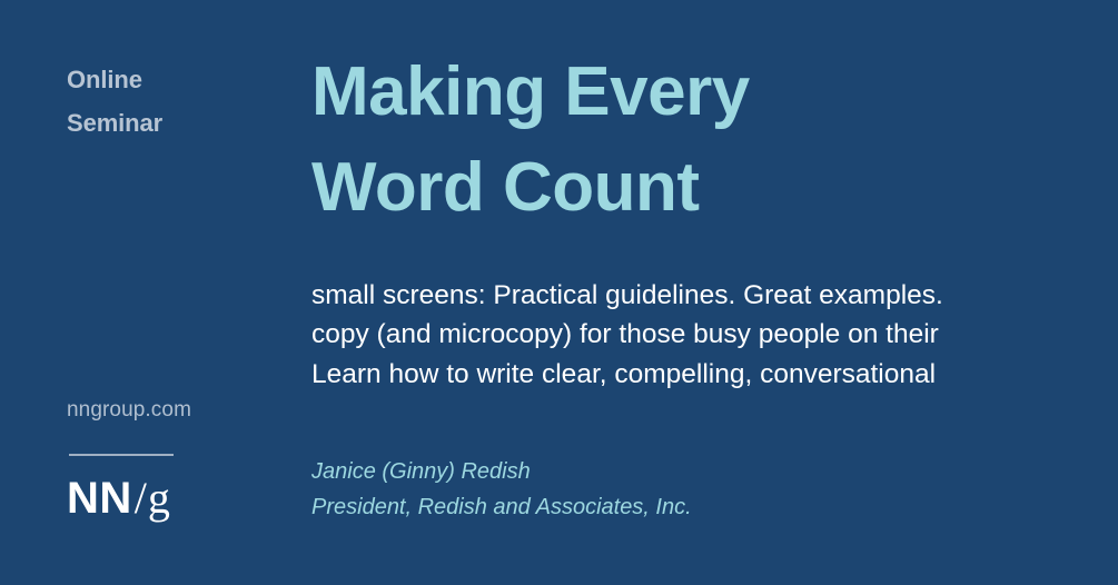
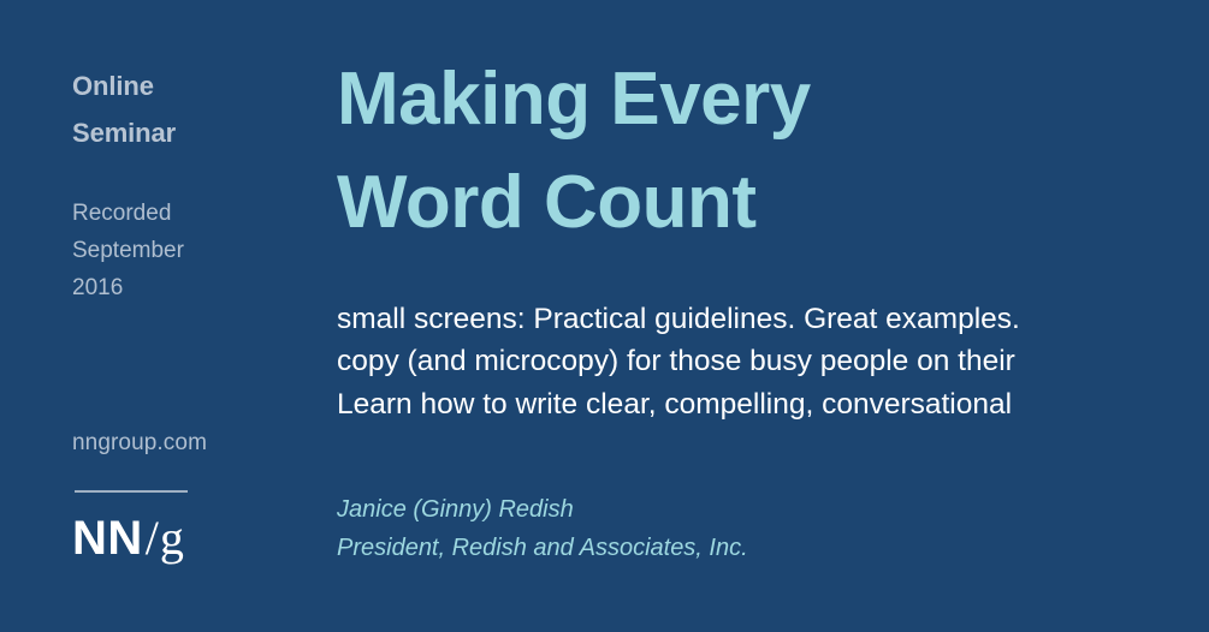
  Online
  Seminar
+ Recorded
+ September
+ 2016
  nngroup.com
  NN
  /
  g
  Making Every
  Word Count
  small screens: Practical guidelines. Great examples.
  copy (and microcopy) for those busy people on their
  Learn how to write clear, compelling, conversational
  Janice (Ginny) Redish
  President, Redish and Associates, Inc.
